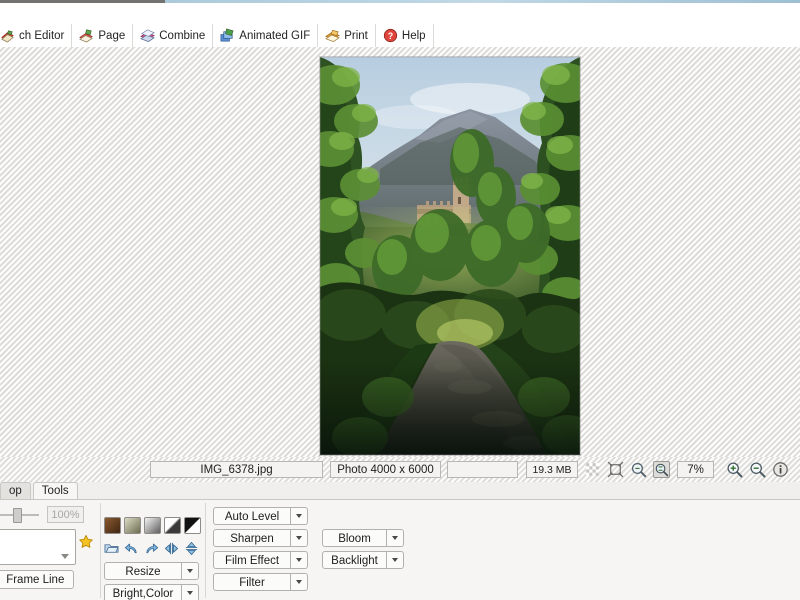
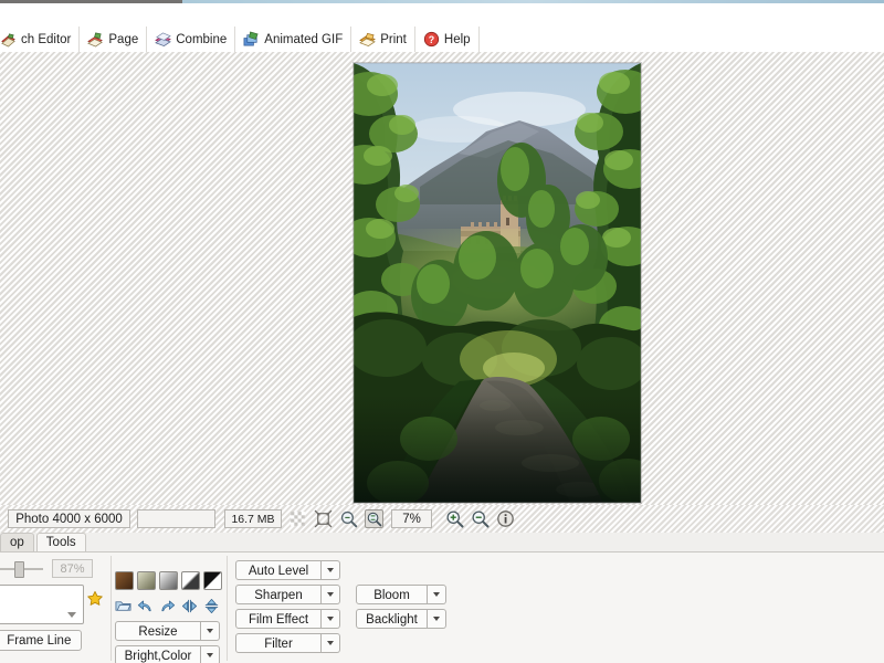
  ch Editor
  Page
  Combine
  Animated GIF
  Print
  ?
  Help
- IMG_6378.jpg
  Photo 4000 x 6000
- 19.3 MB
+ 16.7 MB
  7%
  op
  Tools
- 100%
+ 87%
  Frame Line
  Resize
  Bright,Color
  Auto Level
  Sharpen
  Film Effect
  Filter
  Bloom
  Backlight
